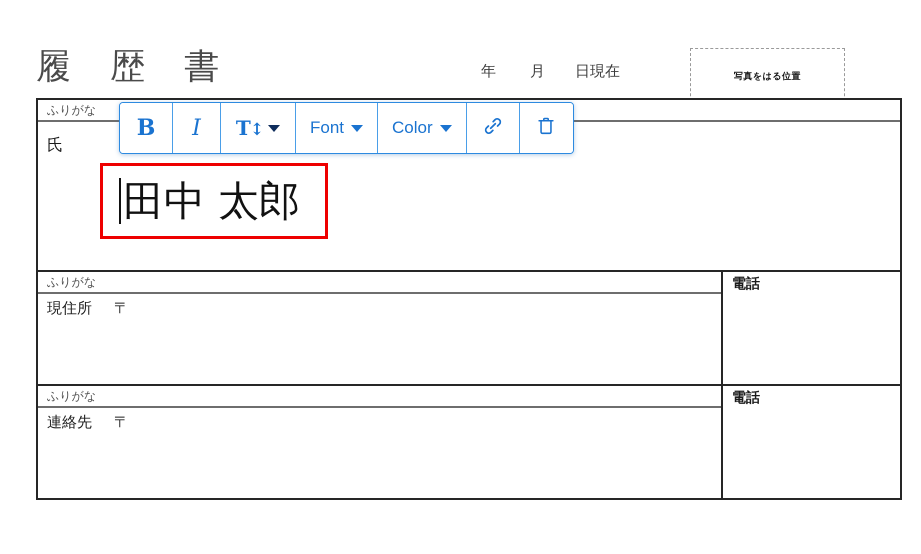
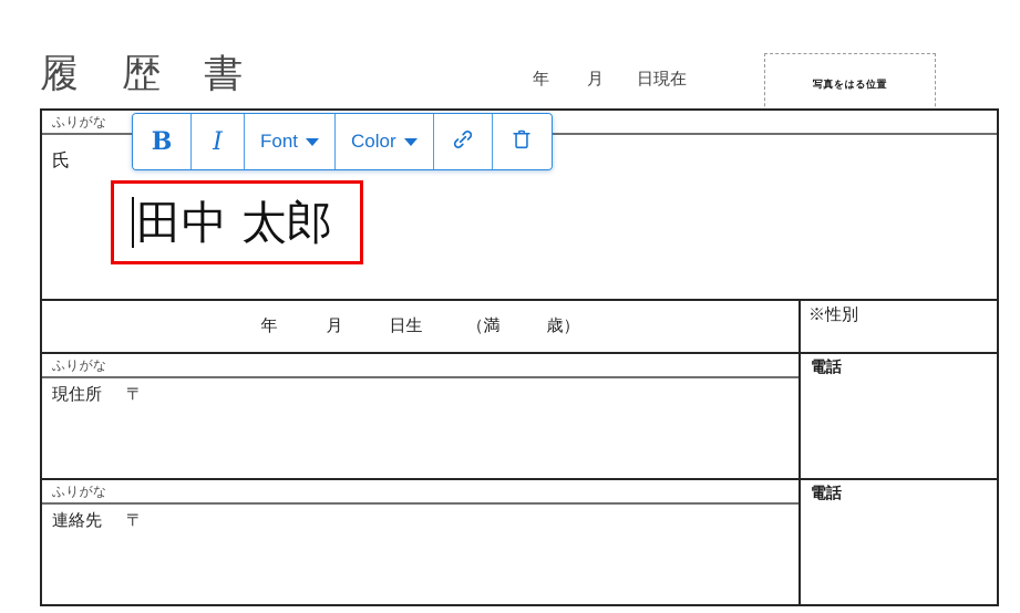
  履 歴 書
  年 月 日現在
  写真をはる位置
  ふりがな
+ 年
+ 月
+ 日生
+ （満
+ 歳）
+ ※性別
  ふりがな
  現住所 〒
  電話
  ふりがな
  連絡先 〒
  電話
  田中 太郎
  B
  I
- T↕
  Font
  Color
